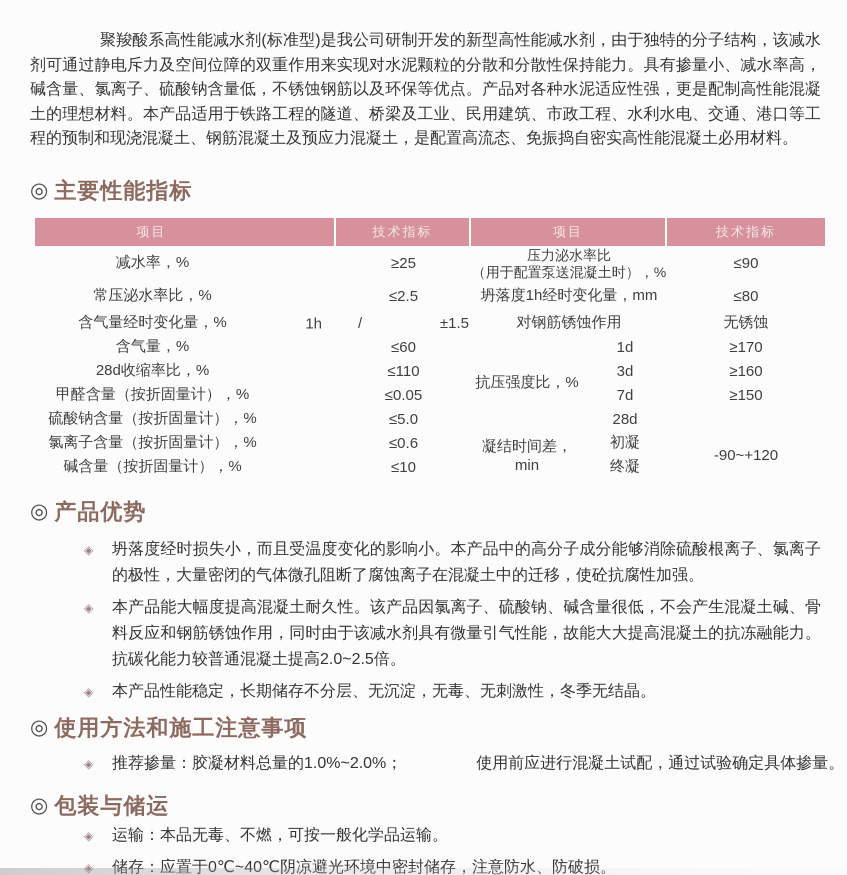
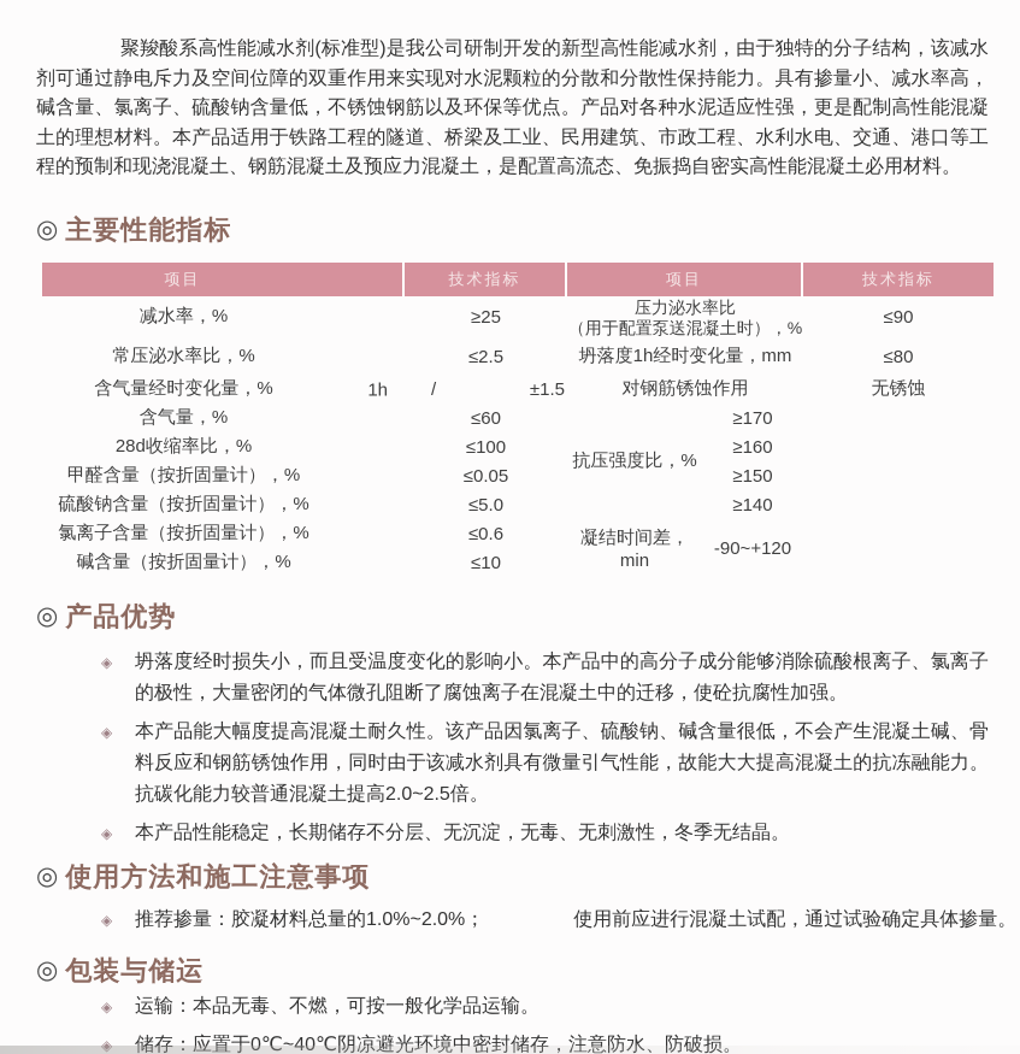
  聚羧酸系高性能减水剂(标准型)是我公司研制开发的新型高性能减水剂，由于独特的分子结构，该减水剂可通过静电斥力及空间位障的双重作用来实现对水泥颗粒的分散和分散性保持能力。具有掺量小、减水率高，碱含量、氯离子、硫酸钠含量低，不锈蚀钢筋以及环保等优点。产品对各种水泥适应性强，更是配制高性能混凝土的理想材料。本产品适用于铁路工程的隧道、桥梁及工业、民用建筑、市政工程、水利水电、交通、港口等工程的预制和现浇混凝土、钢筋混凝土及预应力混凝土，是配置高流态、免振捣自密实高性能混凝土必用材料。
  ◎
  主要性能指标
  项目
  技术指标
  项目
  技术指标
  减水率，%
  ≥25
  常压泌水率比，%
  ≤2.5
  含气量经时变化量，%
  1h
  /
  ±1.5
  含气量，%
  ≤60
  28d收缩率比，%
- ≤110
+ ≤100
  甲醛含量（按折固量计），%
  ≤0.05
  硫酸钠含量（按折固量计），%
  ≤5.0
  氯离子含量（按折固量计），%
  ≤0.6
  碱含量（按折固量计），%
  ≤10
  压力泌水率比
  （用于配置泵送混凝土时），%
  ≤90
  坍落度1h经时变化量，mm
  ≤80
  对钢筋锈蚀作用
  无锈蚀
  抗压强度比，%
- 1d
- 3d
- 7d
- 28d
  ≥170
  ≥160
  ≥150
+ ≥140
  凝结时间差，min
- 初凝
- 终凝
  -90~+120
  ◎
  产品优势
  ◈
  坍落度经时损失小，而且受温度变化的影响小。本产品中的高分子成分能够消除硫酸根离子、氯离子的极性，大量密闭的气体微孔阻断了腐蚀离子在混凝土中的迁移，使砼抗腐性加强。
  ◈
  本产品能大幅度提高混凝土耐久性。该产品因氯离子、硫酸钠、碱含量很低，不会产生混凝土碱、骨料反应和钢筋锈蚀作用，同时由于该减水剂具有微量引气性能，故能大大提高混凝土的抗冻融能力。抗碳化能力较普通混凝土提高2.0~2.5倍。
  ◈
  本产品性能稳定，长期储存不分层、无沉淀，无毒、无刺激性，冬季无结晶。
  ◎
  使用方法和施工注意事项
  ◈
  推荐掺量：胶凝材料总量的1.0%~2.0%； 使用前应进行混凝土试配，通过试验确定具体掺量。
  ◎
  包装与储运
  ◈
  运输：本品无毒、不燃，可按一般化学品运输。
  储存：应置于0℃~40℃阴凉避光环境中密封储存，注意防水、防破损。
